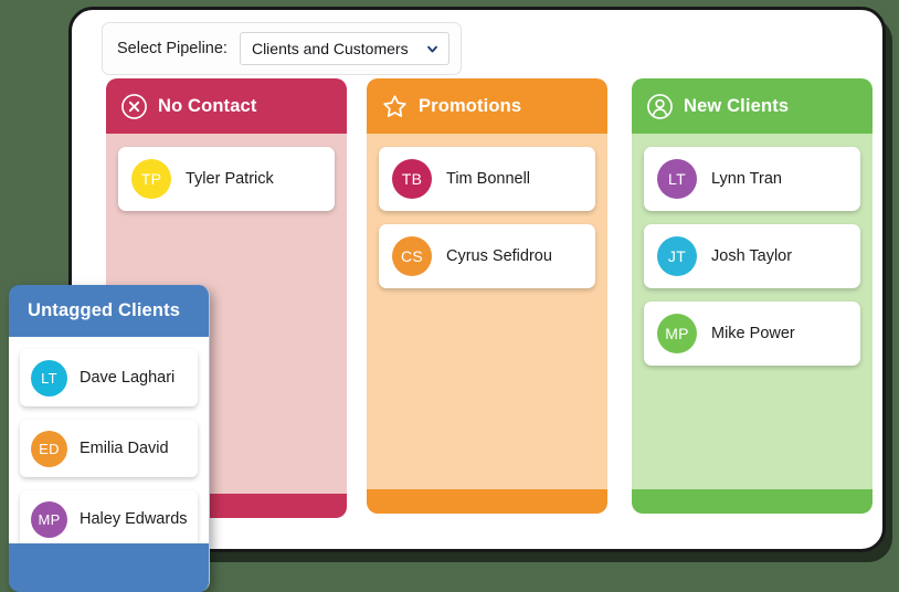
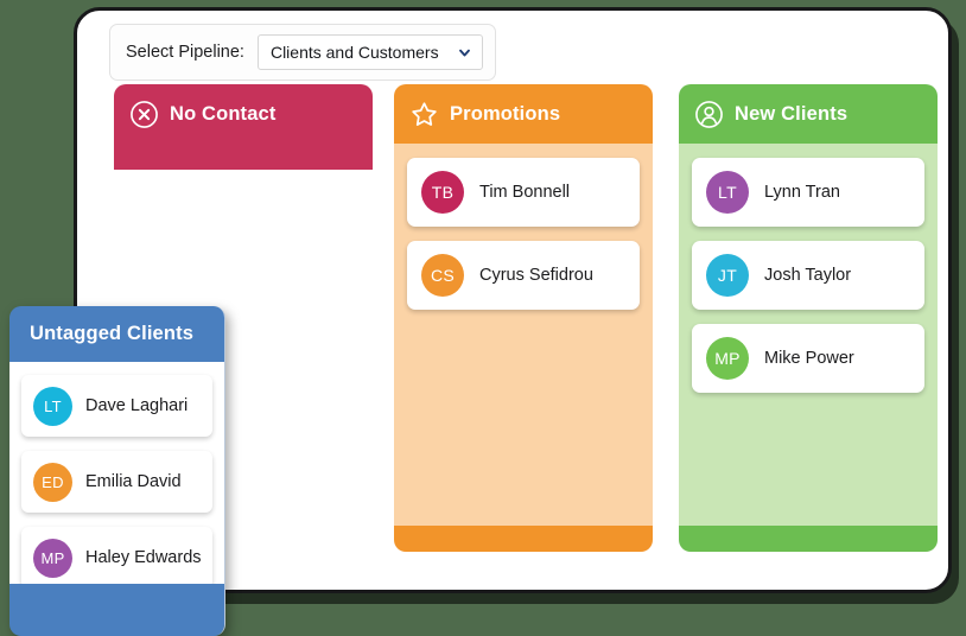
  Select Pipeline:
  Clients and Customers
  No Contact
- TP
- Tyler Patrick
  Promotions
  TB
  Tim Bonnell
  CS
  Cyrus Sefidrou
  New Clients
  LT
  Lynn Tran
  JT
  Josh Taylor
  MP
  Mike Power
  Untagged Clients
  LT
  Dave Laghari
  ED
  Emilia David
  MP
  Haley Edwards
